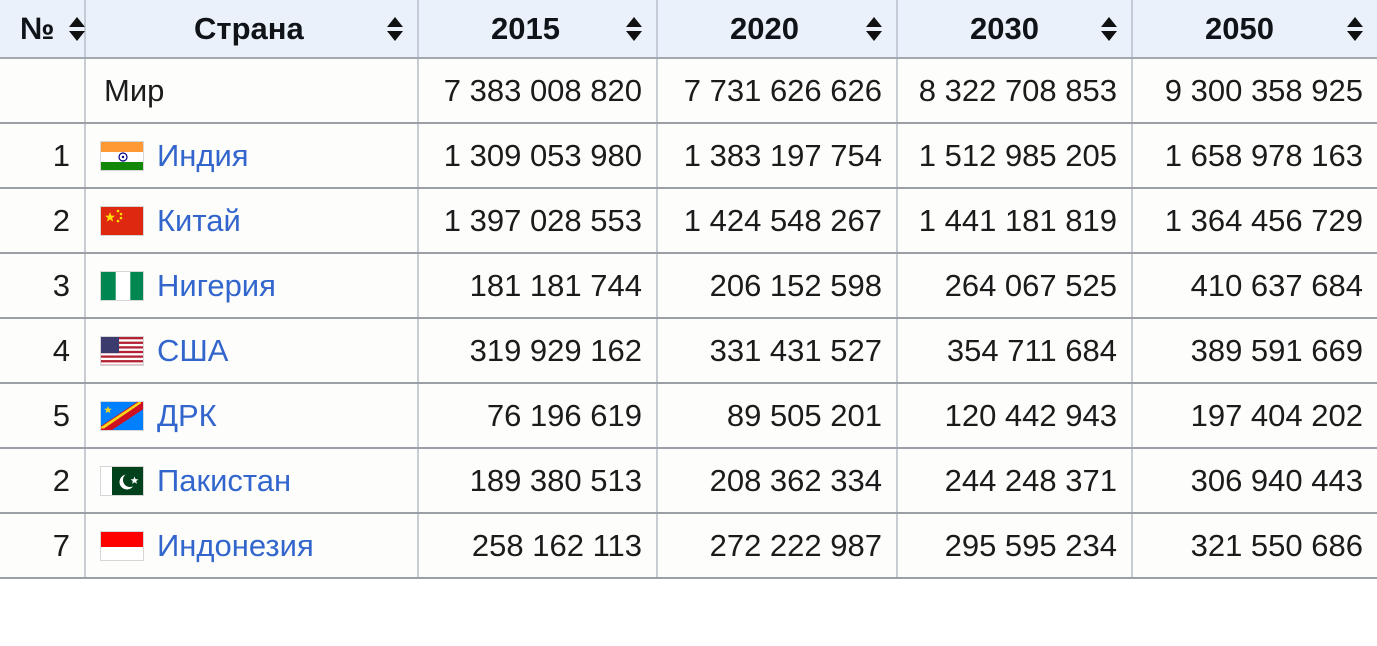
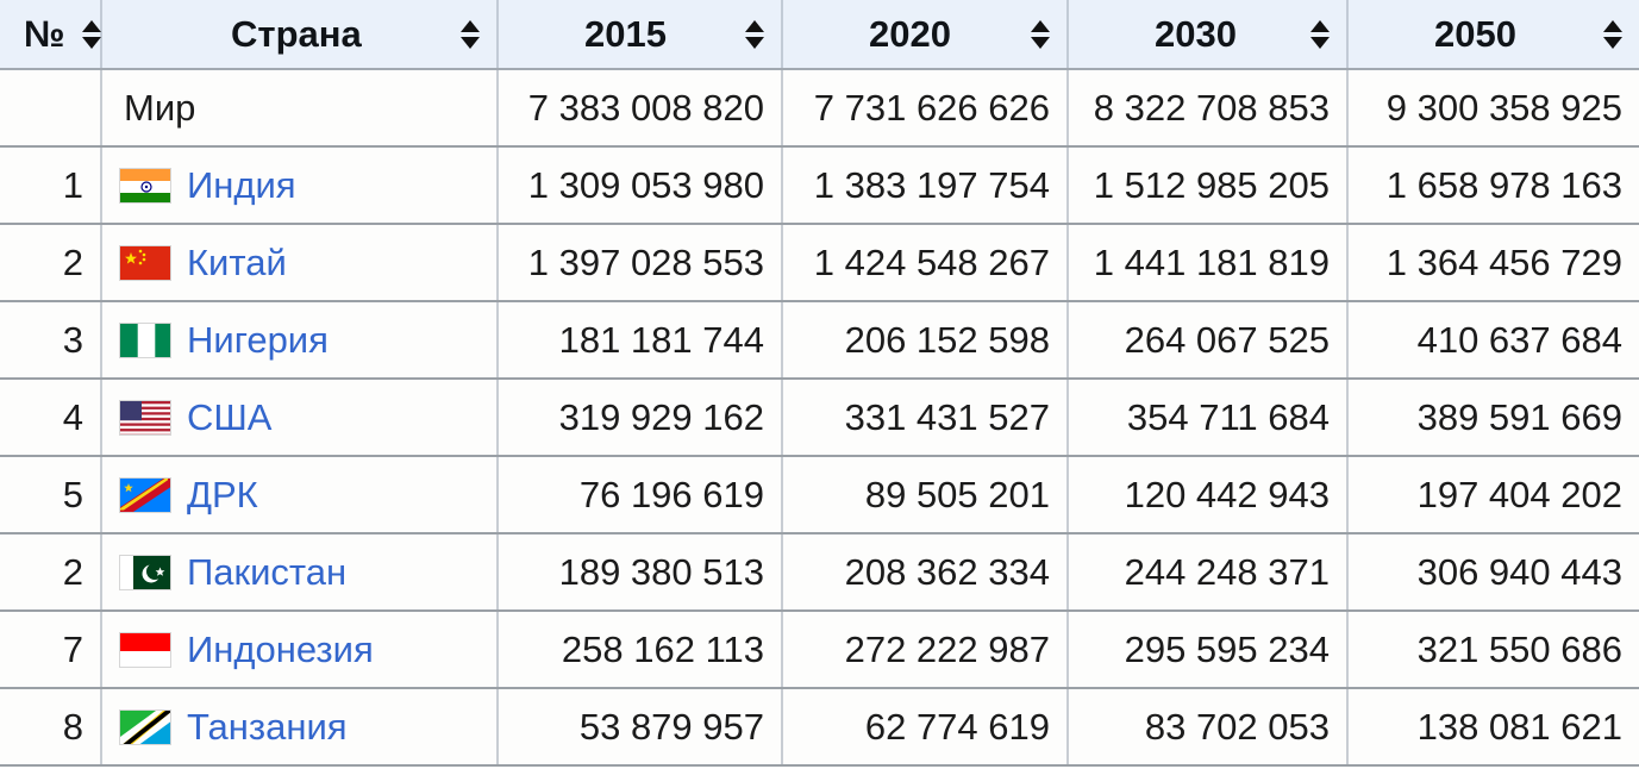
  №	Страна	2015	2020	2030	2050
  	Мир	7 383 008 820	7 731 626 626	8 322 708 853	9 300 358 925
  1	Индия	1 309 053 980	1 383 197 754	1 512 985 205	1 658 978 163
  2	Китай	1 397 028 553	1 424 548 267	1 441 181 819	1 364 456 729
  3	Нигерия	181 181 744	206 152 598	264 067 525	410 637 684
  4	США	319 929 162	331 431 527	354 711 684	389 591 669
  5	ДРК	76 196 619	89 505 201	120 442 943	197 404 202
  2	Пакистан	189 380 513	208 362 334	244 248 371	306 940 443
  7	Индонезия	258 162 113	272 222 987	295 595 234	321 550 686
+ 8	Танзания	53 879 957	62 774 619	83 702 053	138 081 621
